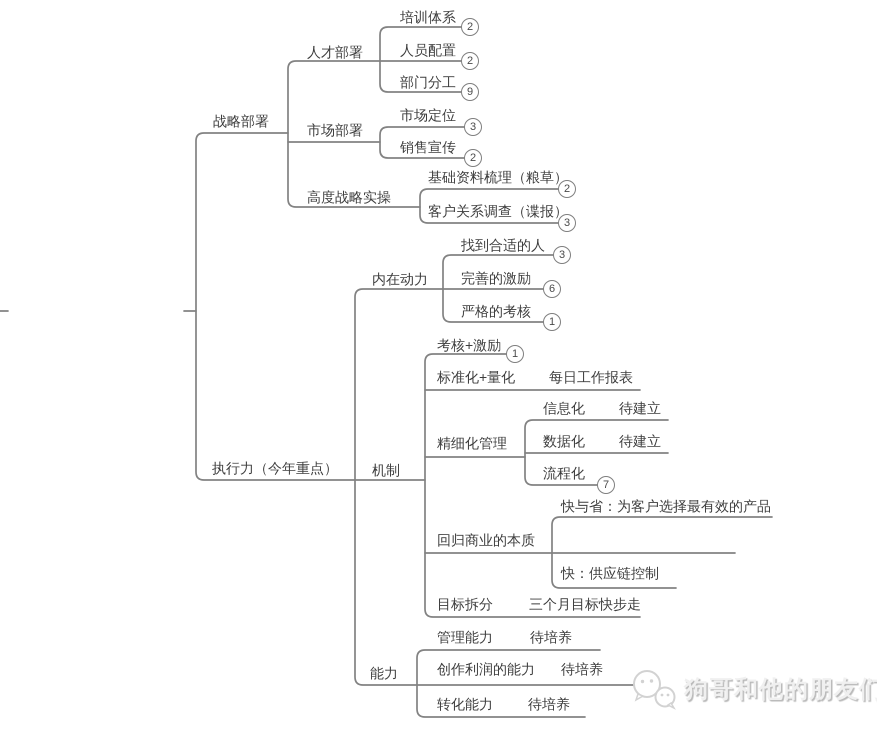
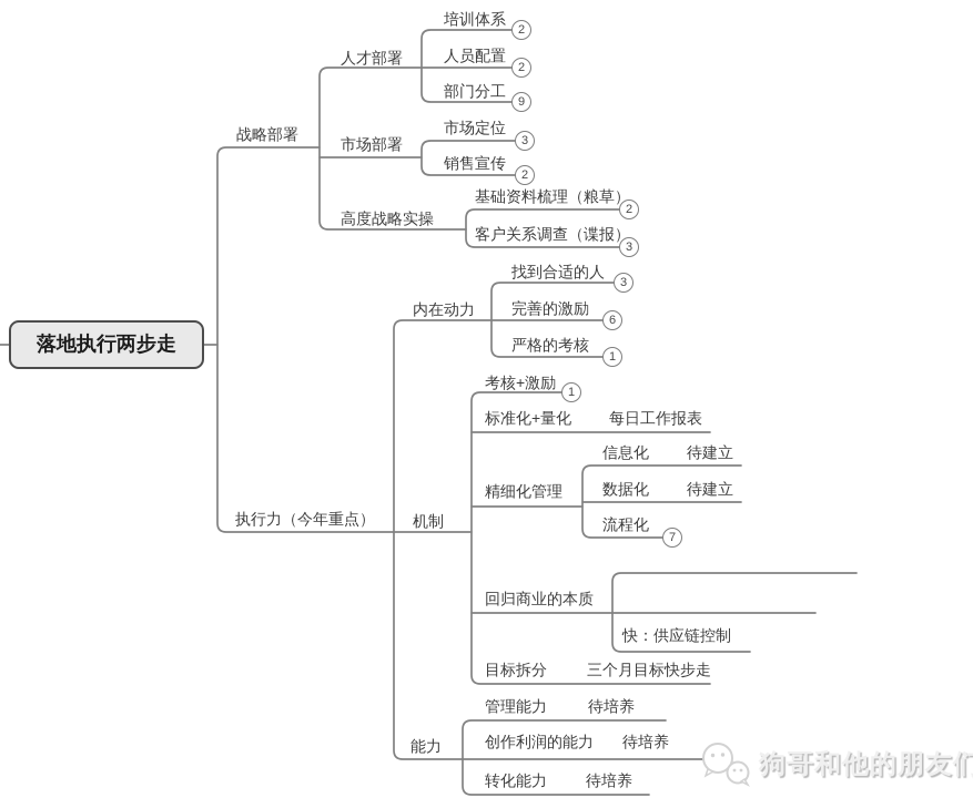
+ 落地执行两步走
  战略部署
  人才部署
  培训体系
  人员配置
  部门分工
  市场部署
  市场定位
  销售宣传
  高度战略实操
  基础资料梳理（粮草）
  客户关系调查（谍报）
  执行力（今年重点）
  内在动力
  找到合适的人
  完善的激励
  严格的考核
  机制
  考核+激励
  标准化+量化
  每日工作报表
  精细化管理
  信息化
  待建立
  数据化
  待建立
  流程化
  回归商业的本质
- 快与省：为客户选择最有效的产品
  快：供应链控制
  目标拆分
  三个月目标快步走
  能力
  管理能力
  待培养
  创作利润的能力
  待培养
  转化能力
  待培养
  2
  2
  9
  3
  2
  2
  3
  3
  6
  1
  1
  7
  狗哥和他的朋友们
